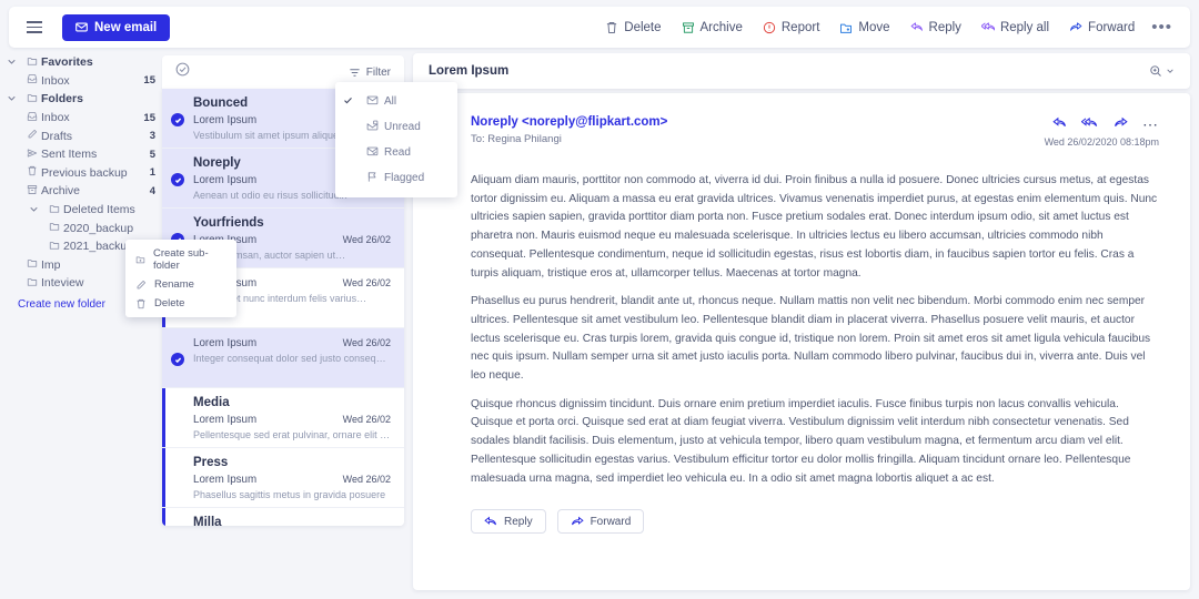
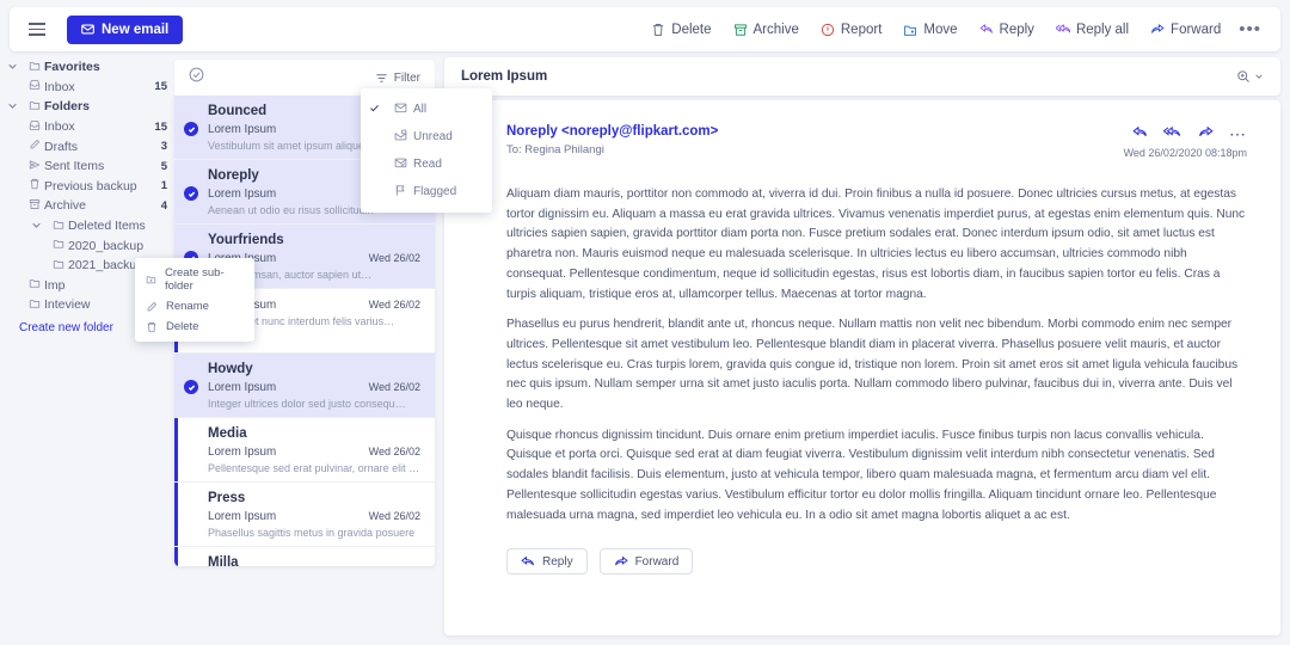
  New email
  Delete
  Archive
  Report
  Move
  Reply
  Reply all
  Forward
  •••
  Favorites
  Inbox
  15
  Folders
  Inbox
  15
  Drafts
  3
  Sent Items
  5
  Previous backup
  1
  Archive
  4
  Deleted Items
  2020_backup
  2021_backu
  Imp
  Inteview
  Create new folder
  Create sub-folder
  Rename
  Delete
  Filter
  Bounced
  Lorem Ipsum
  Vestibulum sit amet ipsum aliqu
  Noreply
  Lorem Ipsum
  Aenean ut odio eu risus sollicitu
  Yourfriends
  Wed 26/02
  msan, auctor sapien ut…
  Wed 26/02
  t nunc interdum felis varius…
+ Howdy
  Lorem Ipsum
  Wed 26/02
- Integer consequat dolor sed justo consequ…
+ Integer ultrices dolor sed justo consequ…
  Media
  Lorem Ipsum
  Wed 26/02
  Pellentesque sed erat pulvinar, ornare elit …
  Press
  Lorem Ipsum
  Wed 26/02
  Phasellus sagittis metus in gravida posuere
  Milla
  All
  Unread
  Read
  Flagged
  Lorem Ipsum
  Noreply <noreply@flipkart.com>
  To: Regina Philangi
  ⋯
  Wed 26/02/2020 08:18pm
  Aliquam diam mauris, porttitor non commodo at, viverra id dui. Proin finibus a nulla id posuere. Donec ultricies cursus metus, at egestas tortor dignissim eu. Aliquam a massa eu erat gravida ultrices. Vivamus venenatis imperdiet purus, at egestas enim elementum quis. Nunc ultricies sapien sapien, gravida porttitor diam porta non. Fusce pretium sodales erat. Donec interdum ipsum odio, sit amet luctus est pharetra non. Mauris euismod neque eu malesuada scelerisque. In ultricies lectus eu libero accumsan, ultricies commodo nibh consequat. Pellentesque condimentum, neque id sollicitudin egestas, risus est lobortis diam, in faucibus sapien tortor eu felis. Cras a turpis aliquam, tristique eros at, ullamcorper tellus. Maecenas at tortor magna.
  Phasellus eu purus hendrerit, blandit ante ut, rhoncus neque. Nullam mattis non velit nec bibendum. Morbi commodo enim nec semper ultrices. Pellentesque sit amet vestibulum leo. Pellentesque blandit diam in placerat viverra. Phasellus posuere velit mauris, et auctor lectus scelerisque eu. Cras turpis lorem, gravida quis congue id, tristique non lorem. Proin sit amet eros sit amet ligula vehicula faucibus nec quis ipsum. Nullam semper urna sit amet justo iaculis porta. Nullam commodo libero pulvinar, faucibus dui in, viverra ante. Duis vel leo neque.
- Quisque rhoncus dignissim tincidunt. Duis ornare enim pretium imperdiet iaculis. Fusce finibus turpis non lacus convallis vehicula. Quisque et porta orci. Quisque sed erat at diam feugiat viverra. Vestibulum dignissim velit interdum nibh consectetur venenatis. Sed sodales blandit facilisis. Duis elementum, justo at vehicula tempor, libero quam vestibulum magna, et fermentum arcu diam vel elit. Pellentesque sollicitudin egestas varius. Vestibulum efficitur tortor eu dolor mollis fringilla. Aliquam tincidunt ornare leo. Pellentesque malesuada urna magna, sed imperdiet leo vehicula eu. In a odio sit amet magna lobortis aliquet a ac est.
+ Quisque rhoncus dignissim tincidunt. Duis ornare enim pretium imperdiet iaculis. Fusce finibus turpis non lacus convallis vehicula. Quisque et porta orci. Quisque sed erat at diam feugiat viverra. Vestibulum dignissim velit interdum nibh consectetur venenatis. Sed sodales blandit facilisis. Duis elementum, justo at vehicula tempor, libero quam malesuada magna, et fermentum arcu diam vel elit. Pellentesque sollicitudin egestas varius. Vestibulum efficitur tortor eu dolor mollis fringilla. Aliquam tincidunt ornare leo. Pellentesque malesuada urna magna, sed imperdiet leo vehicula eu. In a odio sit amet magna lobortis aliquet a ac est.
  Reply
  Forward
